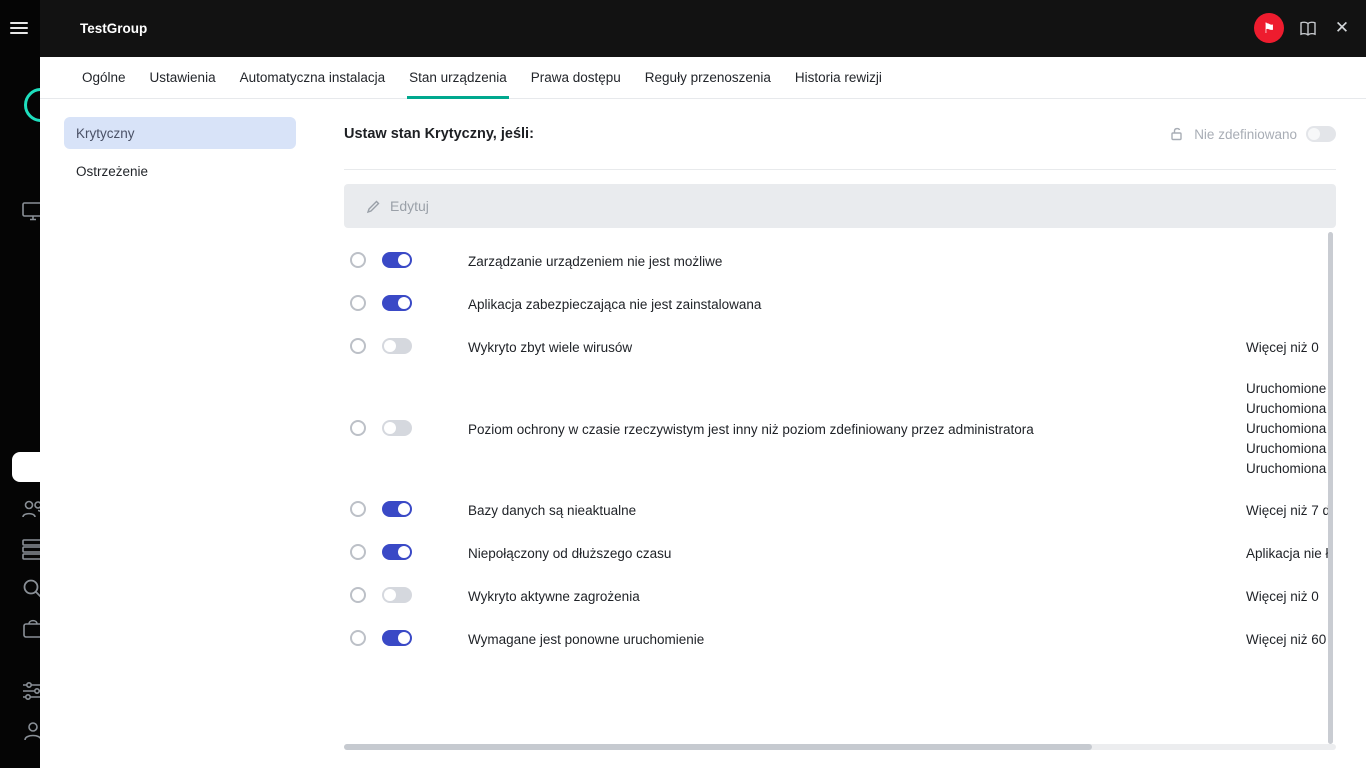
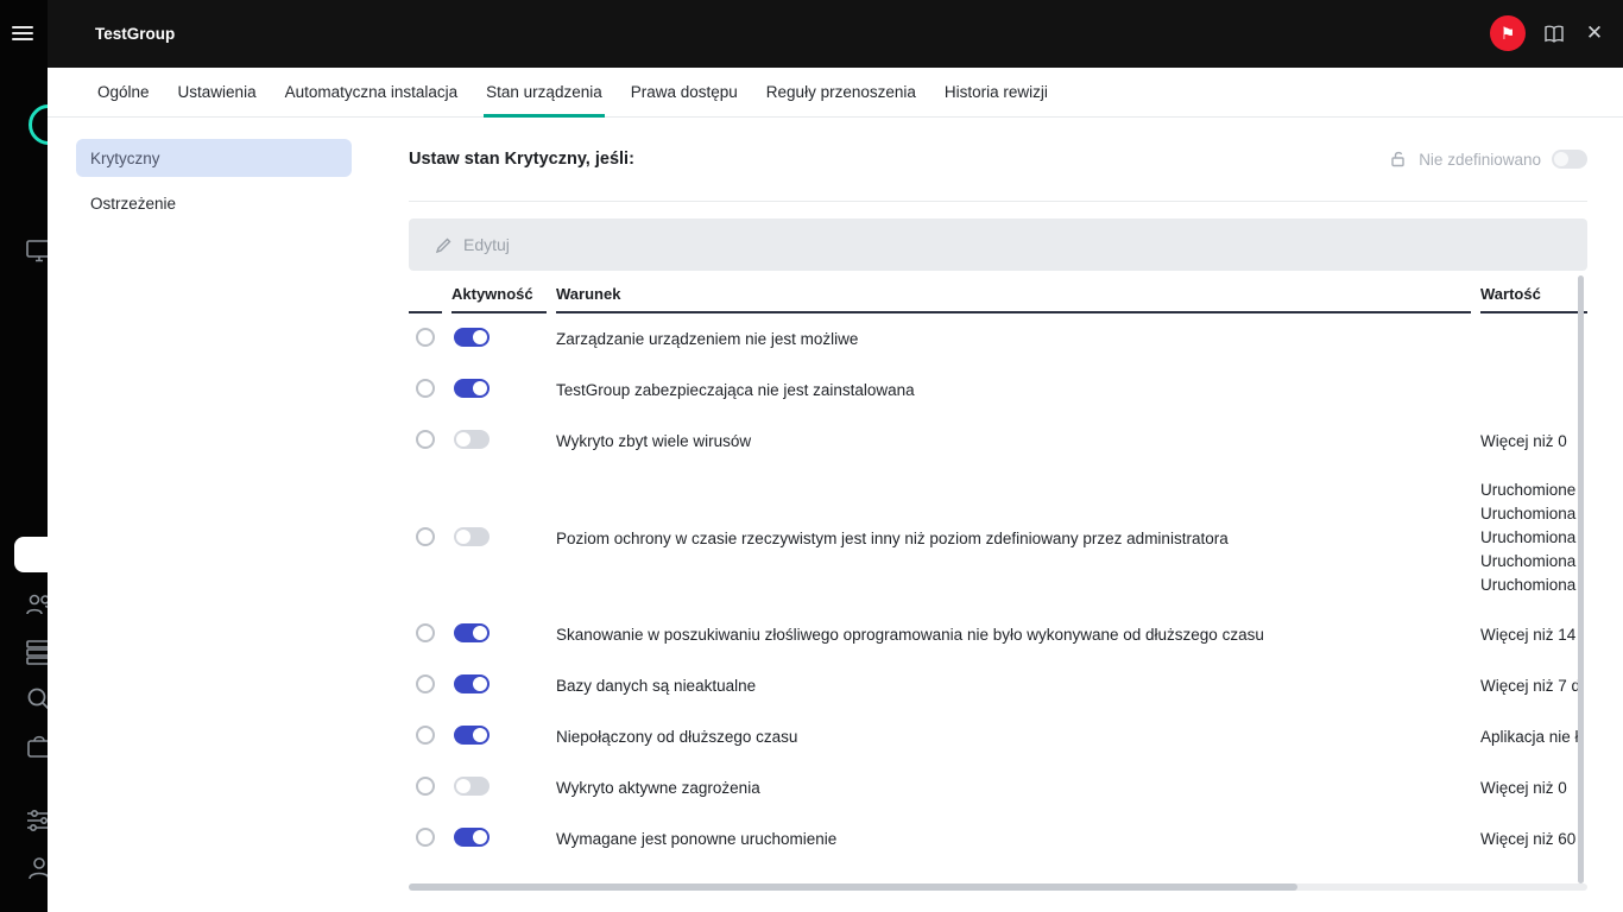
  TestGroup
  ⚑
  ✕
  Ogólne
  Ustawienia
  Automatyczna instalacja
  Stan urządzenia
  Prawa dostępu
  Reguły przenoszenia
  Historia rewizji
  Krytyczny
  Ostrzeżenie
  Ustaw stan Krytyczny, jeśli:
  Nie zdefiniowano
  Edytuj
+ Aktywność
+ Warunek
+ Wartość
  Zarządzanie urządzeniem nie jest możliwe
- Aplikacja zabezpieczająca nie jest zainstalowana
+ TestGroup zabezpieczająca nie jest zainstalowana
  Wykryto zbyt wiele wirusów
  Więcej niż 0
  Poziom ochrony w czasie rzeczywistym jest inny niż poziom zdefiniowany przez administratora
  Uruchomione
  Uruchomiona
  Uruchomiona
  Uruchomiona
  Uruchomiona
+ Skanowanie w poszukiwaniu złośliwego oprogramowania nie było wykonywane od dłuższego czasu
+ Więcej niż 14
  Bazy danych są nieaktualne
  Więcej niż 7 d
  Niepołączony od dłuższego czasu
  Aplikacja nie
  Wykryto aktywne zagrożenia
  Więcej niż 0
  Wymagane jest ponowne uruchomienie
  Więcej niż 60
